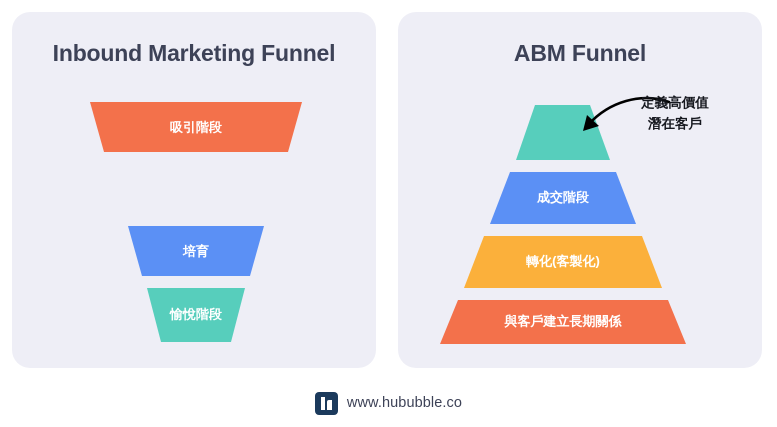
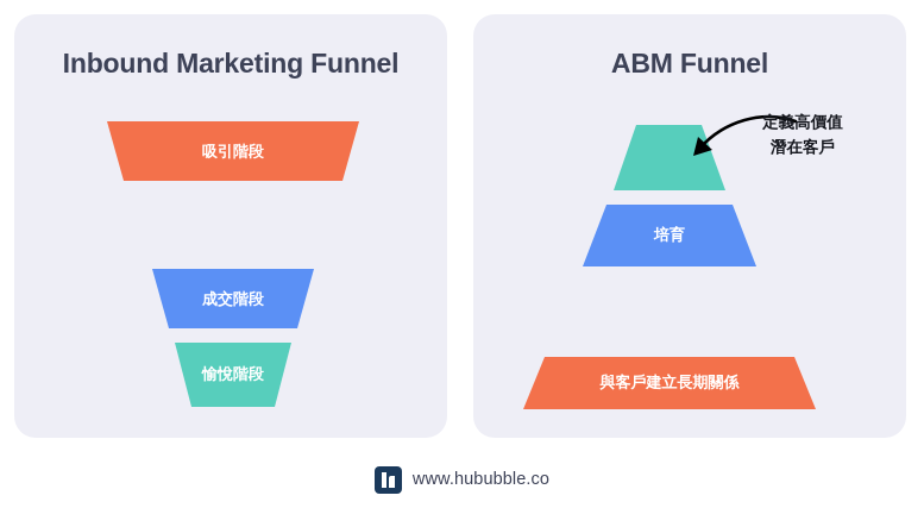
  Inbound Marketing Funnel
  吸引階段
- 培育
+ 成交階段
  愉悅階段
  ABM Funnel
- 成交階段
+ 培育
- 轉化(客製化)
  與客戶建立長期關係
  定義高價值
  潛在客戶
  www.hububble.co
